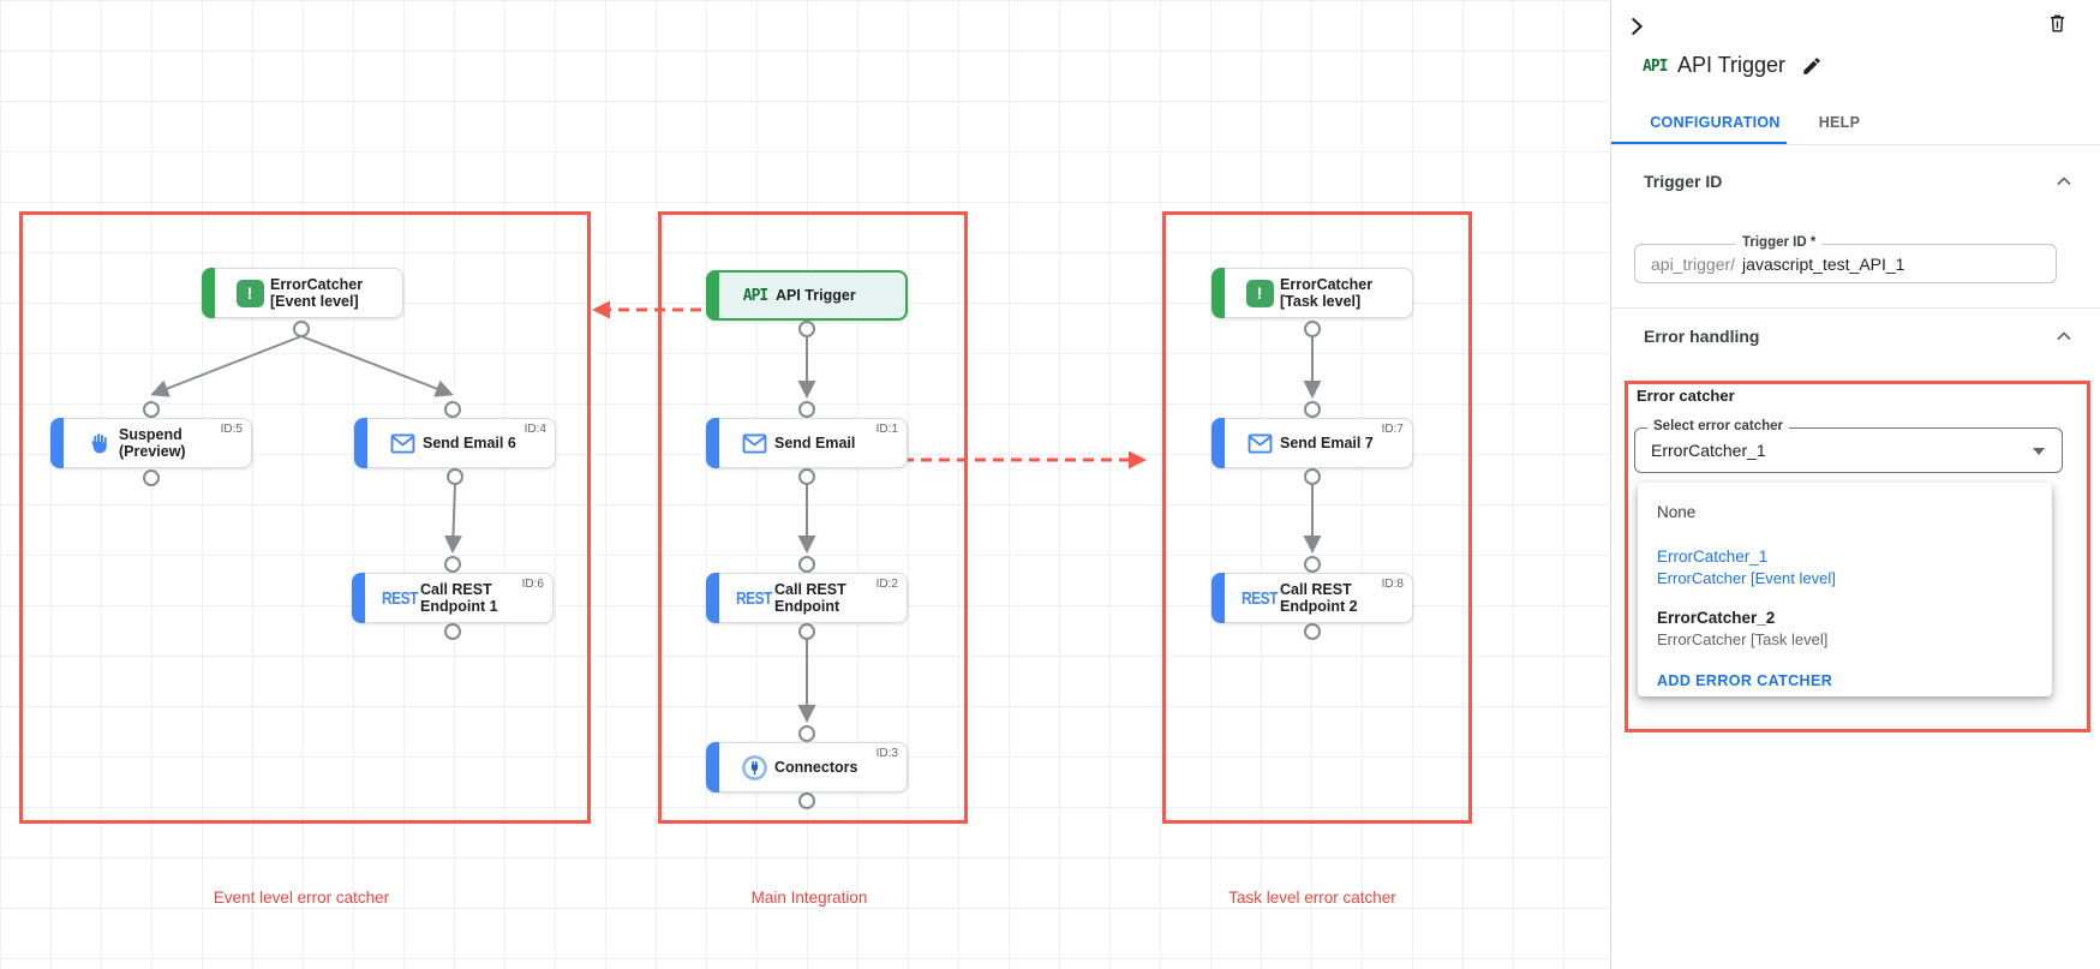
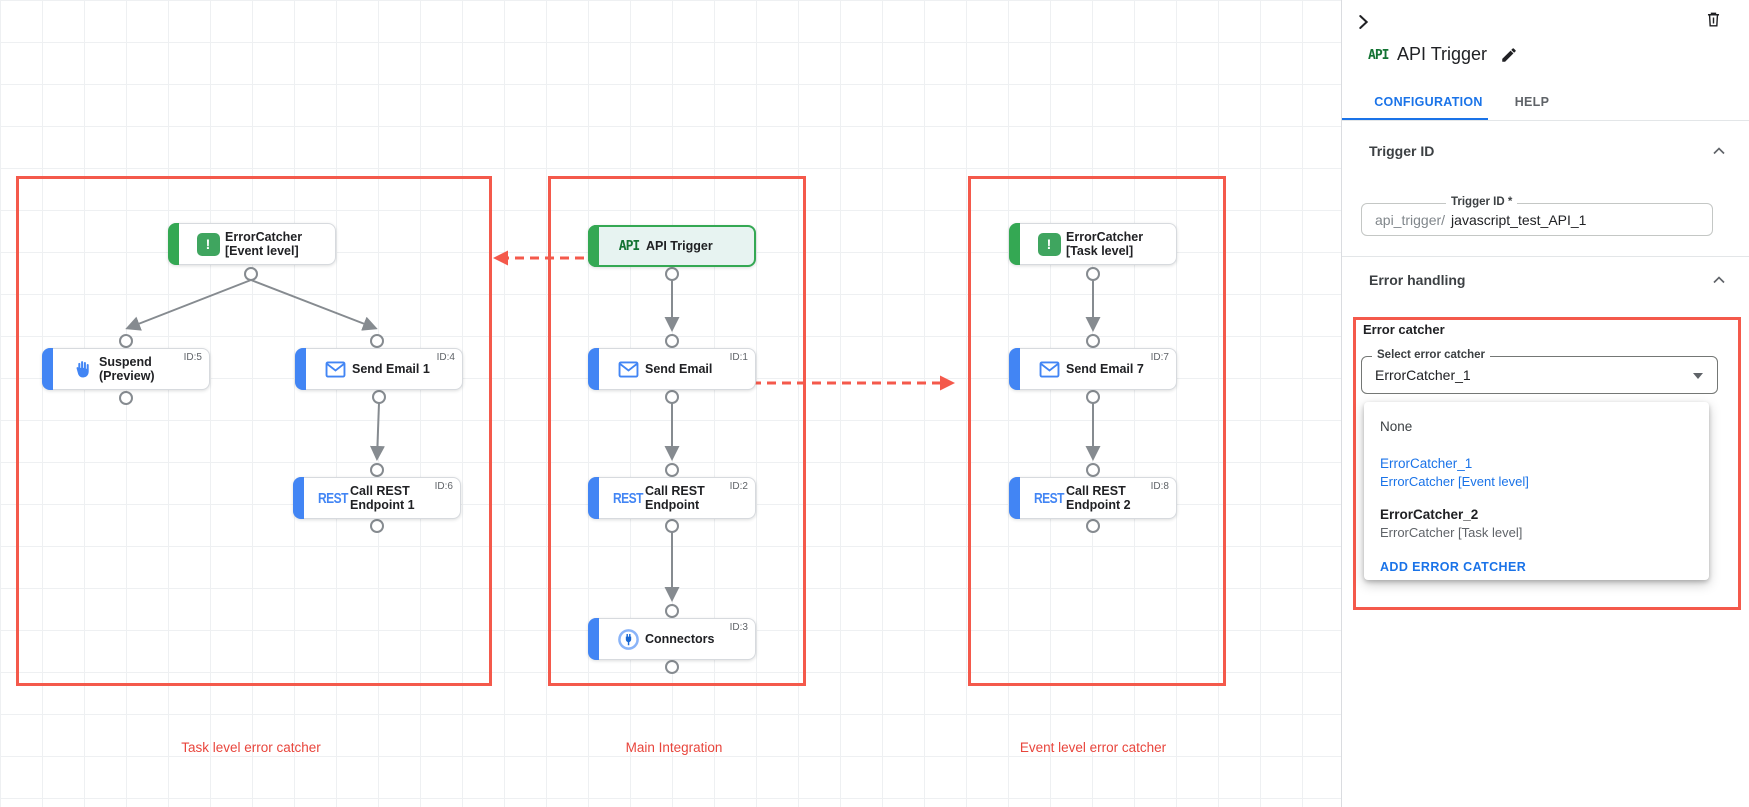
  !
  ErrorCatcher
  [Event level]
  Suspend
  (Preview)
  ID:5
- Send Email 6
+ Send Email 1
  ID:4
  REST
  Call REST
  Endpoint 1
  ID:6
  API
  API Trigger
  Send Email
  ID:1
  REST
  Call REST
  Endpoint
  ID:2
  Connectors
  ID:3
  !
  ErrorCatcher
  [Task level]
  Send Email 7
  ID:7
  REST
  Call REST
  Endpoint 2
  ID:8
- Event level error catcher
+ Task level error catcher
  Main Integration
- Task level error catcher
+ Event level error catcher
  API
  API Trigger
  CONFIGURATION
  HELP
  Trigger ID
  Trigger ID *
  api_trigger/
  javascript_test_API_1
  Error handling
  Error catcher
  Select error catcher
  ErrorCatcher_1
  None
  ErrorCatcher_1
  ErrorCatcher [Event level]
  ErrorCatcher_2
  ErrorCatcher [Task level]
  ADD ERROR CATCHER
